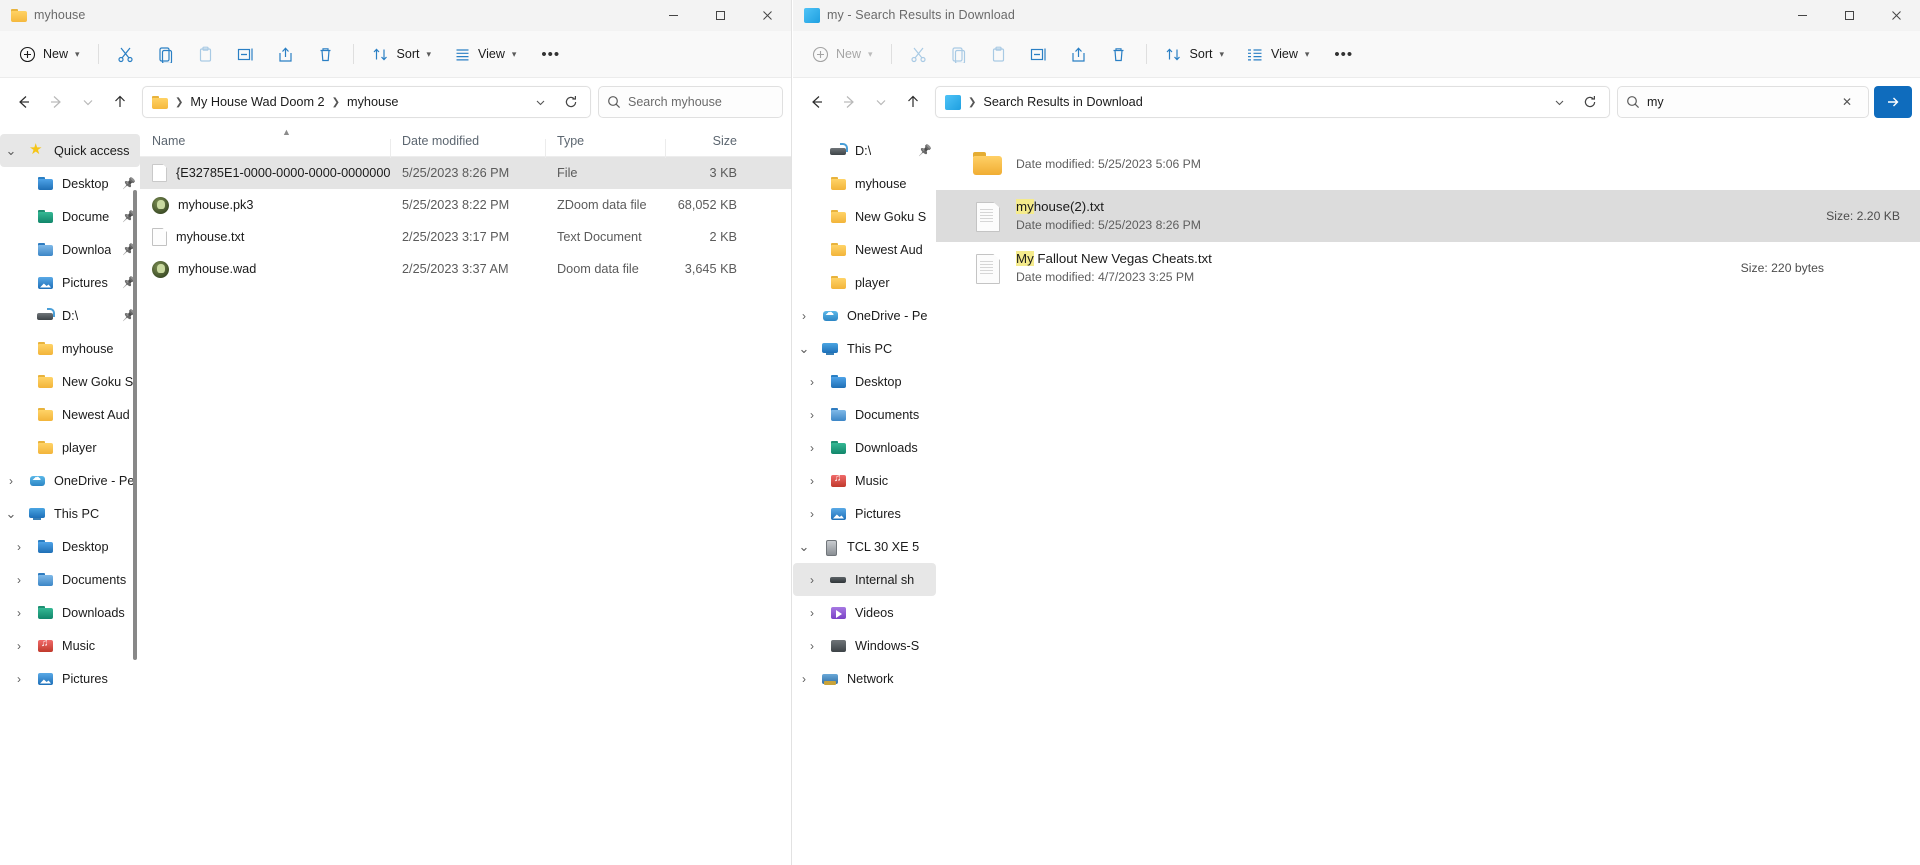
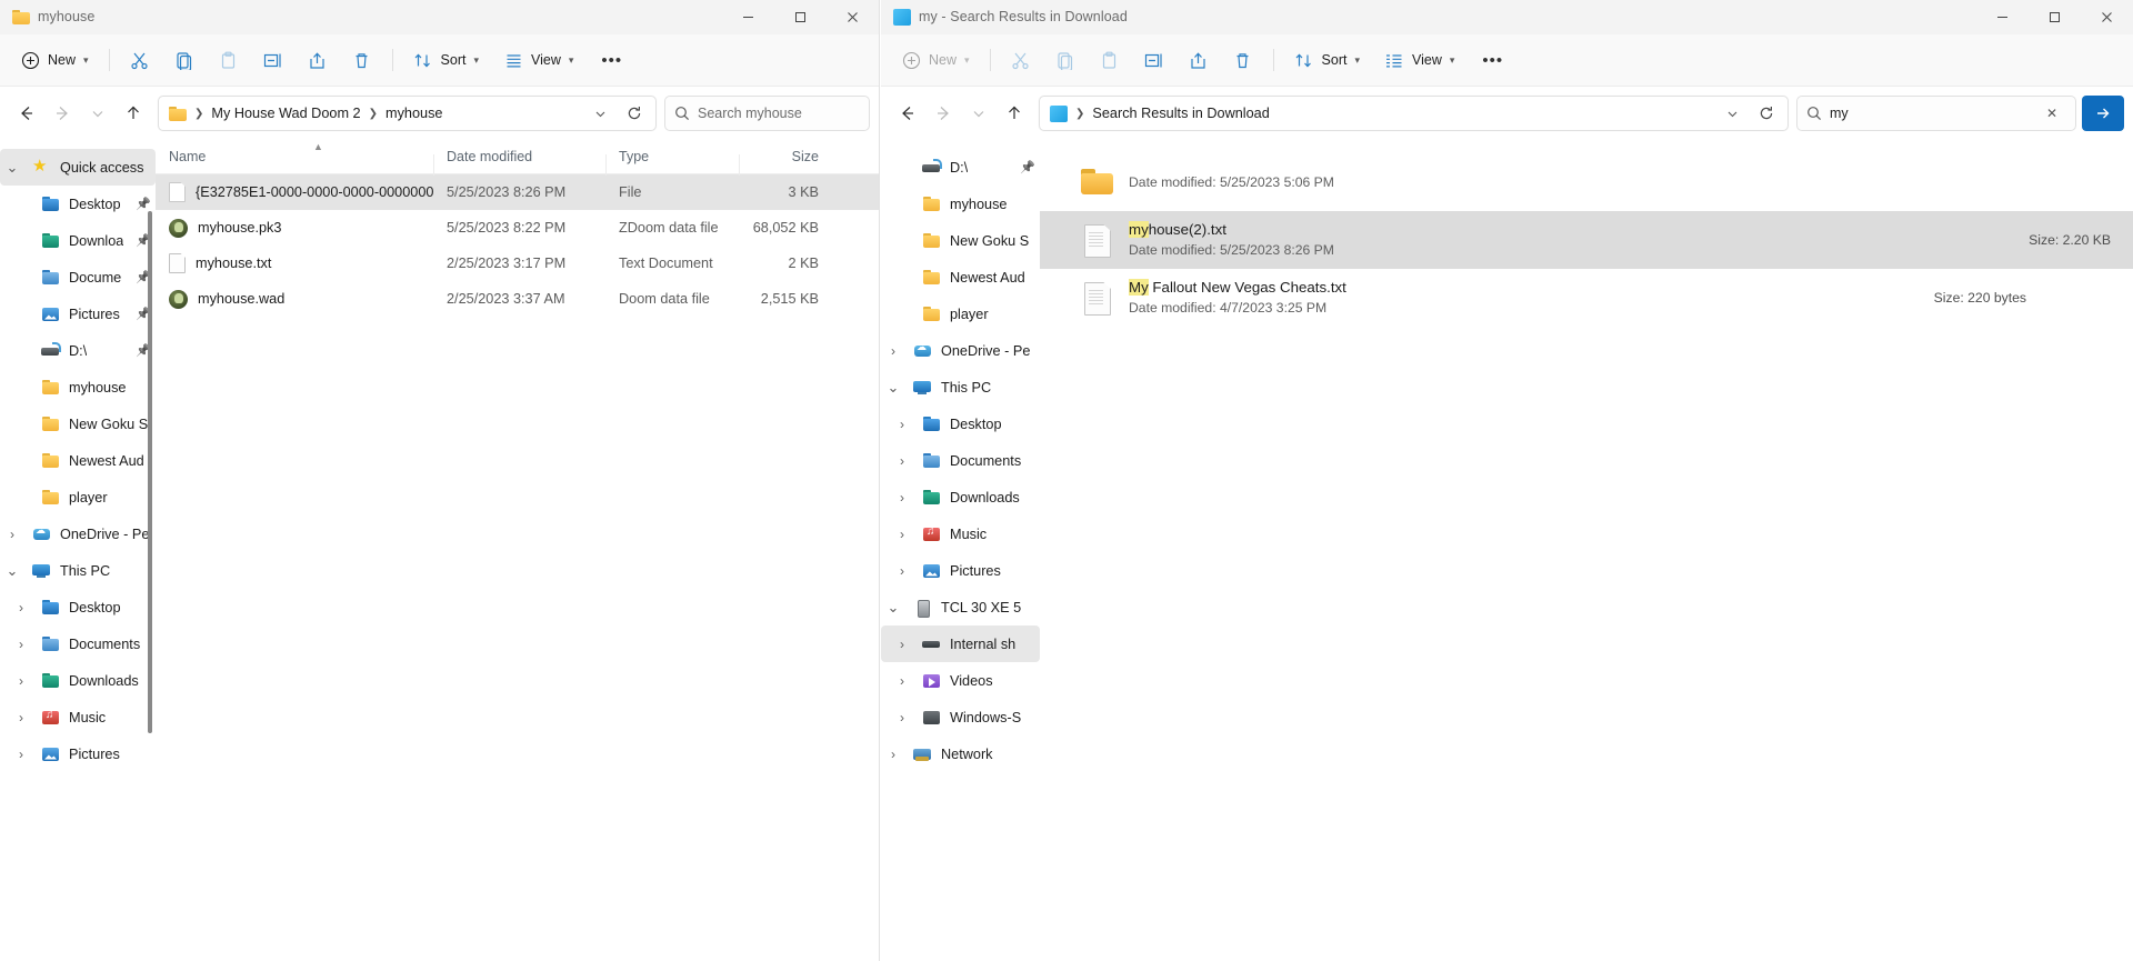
  myhouse
  New
  ▾
  Sort
  ▾
  View
  ▾
  •••
  ❯
  My House Wad Doom 2
  ❯
  myhouse
  Search myhouse
  ⌄
  Quick access
  Desktop
  📌
- Docume
+ Downloa
  📌
- Downloa
+ Docume
  📌
  Pictures
  📌
  D:\
  📌
  myhouse
  New Goku S
  Newest Aud
  player
  ›
  OneDrive - Pe
  ⌄
  This PC
  ›
  Desktop
  ›
  Documents
  ›
  Downloads
  ›
  Music
  ›
  Pictures
  Name
  Date modified
  Type
  Size
  ▲
  {E32785E1-0000-0000-0000-0000000
  5/25/2023 8:26 PM
  File
  3 KB
  myhouse.pk3
  5/25/2023 8:22 PM
  ZDoom data file
  68,052 KB
  myhouse.txt
  2/25/2023 3:17 PM
  Text Document
  2 KB
  myhouse.wad
  2/25/2023 3:37 AM
  Doom data file
- 3,645 KB
+ 2,515 KB
  my - Search Results in Download
  New
  ▾
  Sort
  ▾
  View
  ▾
  •••
  ❯
  Search Results in Download
  my
  ✕
  D:\
  📌
  myhouse
  New Goku S
  Newest Aud
  player
  ›
  OneDrive - Pe
  ⌄
  This PC
  ›
  Desktop
  ›
  Documents
  ›
  Downloads
  ›
  Music
  ›
  Pictures
  ⌄
  TCL 30 XE 5
  ›
  Internal sh
  ›
  Videos
  ›
  Windows-S
  ›
  Network
  Date modified: 5/25/2023 5:06 PM
  myhouse(2).txt
  Date modified: 5/25/2023 8:26 PM
  Size: 2.20 KB
  My Fallout New Vegas Cheats.txt
  Date modified: 4/7/2023 3:25 PM
  Size: 220 bytes
